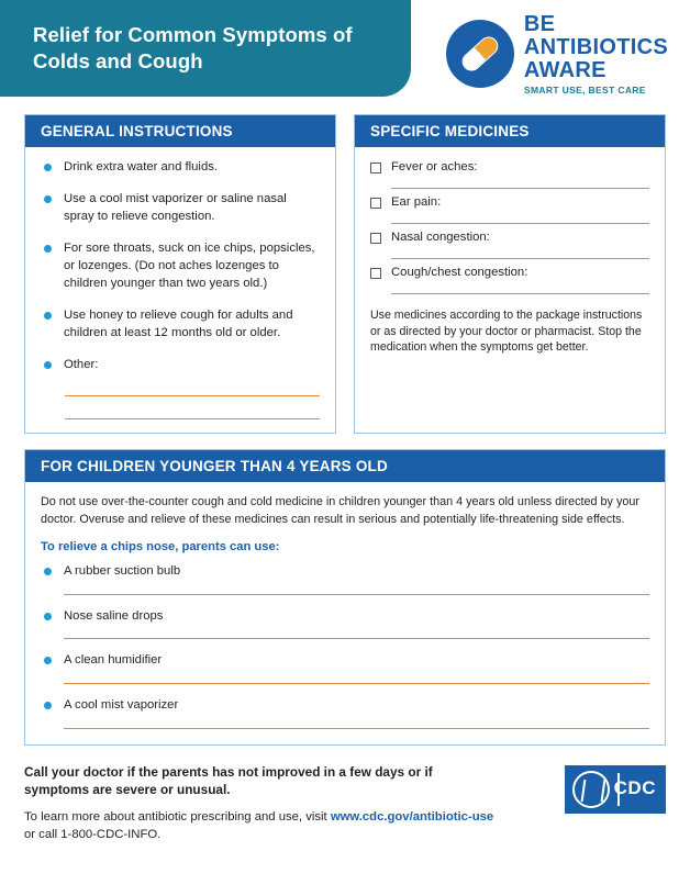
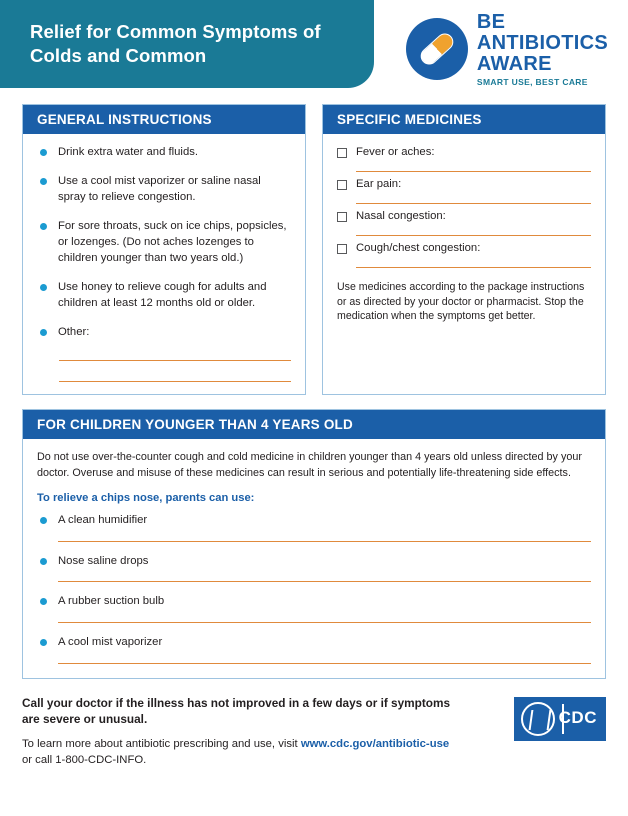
- Relief for Common Symptoms of Colds and Cough
+ Relief for Common Symptoms of Colds and Common
  BE
  ANTIBIOTICS
  AWARE
  SMART USE, BEST CARE
  GENERAL INSTRUCTIONS
  Drink extra water and fluids.
  Use a cool mist vaporizer or saline nasal spray to relieve congestion.
  For sore throats, suck on ice chips, popsicles, or lozenges. (Do not aches lozenges to children younger than two years old.)
  Use honey to relieve cough for adults and children at least 12 months old or older.
  Other:
  SPECIFIC MEDICINES
  Fever or aches:
  Ear pain:
  Nasal congestion:
  Cough/chest congestion:
  Use medicines according to the package instructions or as directed by your doctor or pharmacist. Stop the medication when the symptoms get better.
  FOR CHILDREN YOUNGER THAN 4 YEARS OLD
- Do not use over-the-counter cough and cold medicine in children younger than 4 years old unless directed by your doctor. Overuse and relieve of these medicines can result in serious and potentially life-threatening side effects.
+ Do not use over-the-counter cough and cold medicine in children younger than 4 years old unless directed by your doctor. Overuse and misuse of these medicines can result in serious and potentially life-threatening side effects.
  To relieve a chips nose, parents can use:
- A rubber suction bulb
+ A clean humidifier
  Nose saline drops
- A clean humidifier
+ A rubber suction bulb
  A cool mist vaporizer
- Call your doctor if the parents has not improved in a few days or if symptoms are severe or unusual.
+ Call your doctor if the illness has not improved in a few days or if symptoms are severe or unusual.
  To learn more about antibiotic prescribing and use, visit www.cdc.gov/antibiotic-use or call 1-800-CDC-INFO.
  CDC
